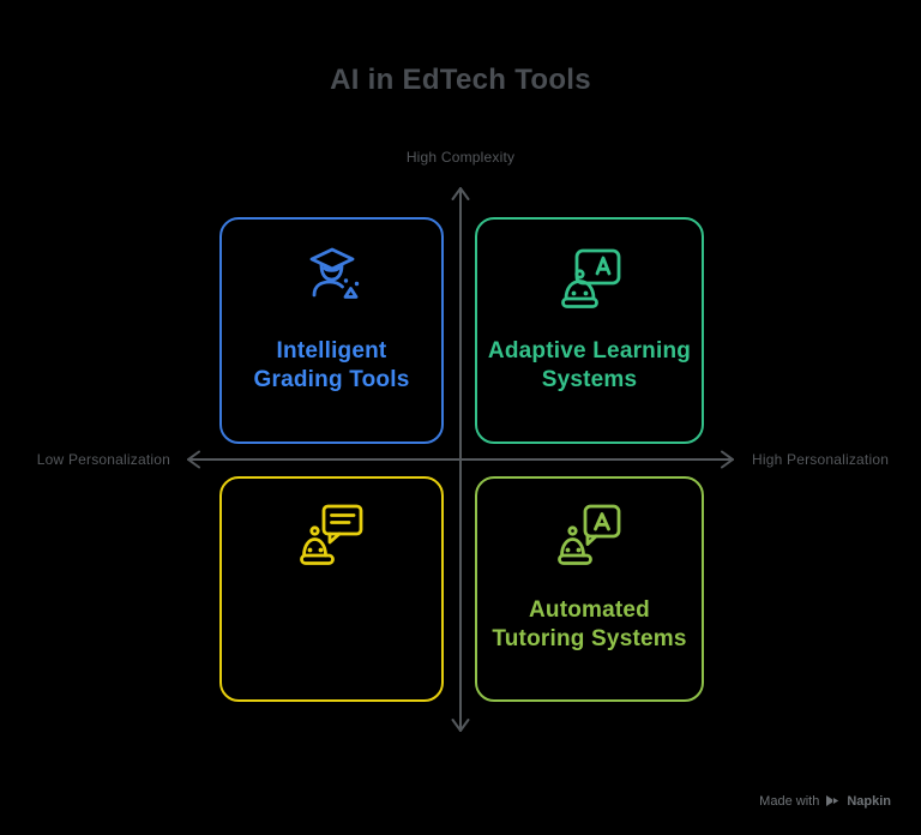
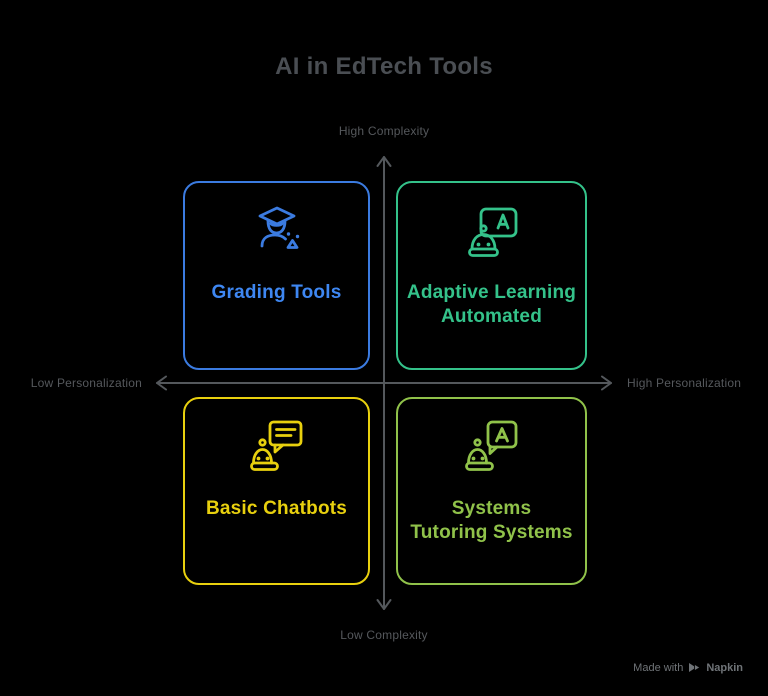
  AI in EdTech Tools
  High Complexity
+ Low Complexity
  Low Personalization
  High Personalization
- Intelligent
  Grading Tools
  Adaptive Learning
- Systems
+ Automated
+ Basic Chatbots
- Automated
+ Systems
  Tutoring Systems
  Made with
  Napkin
